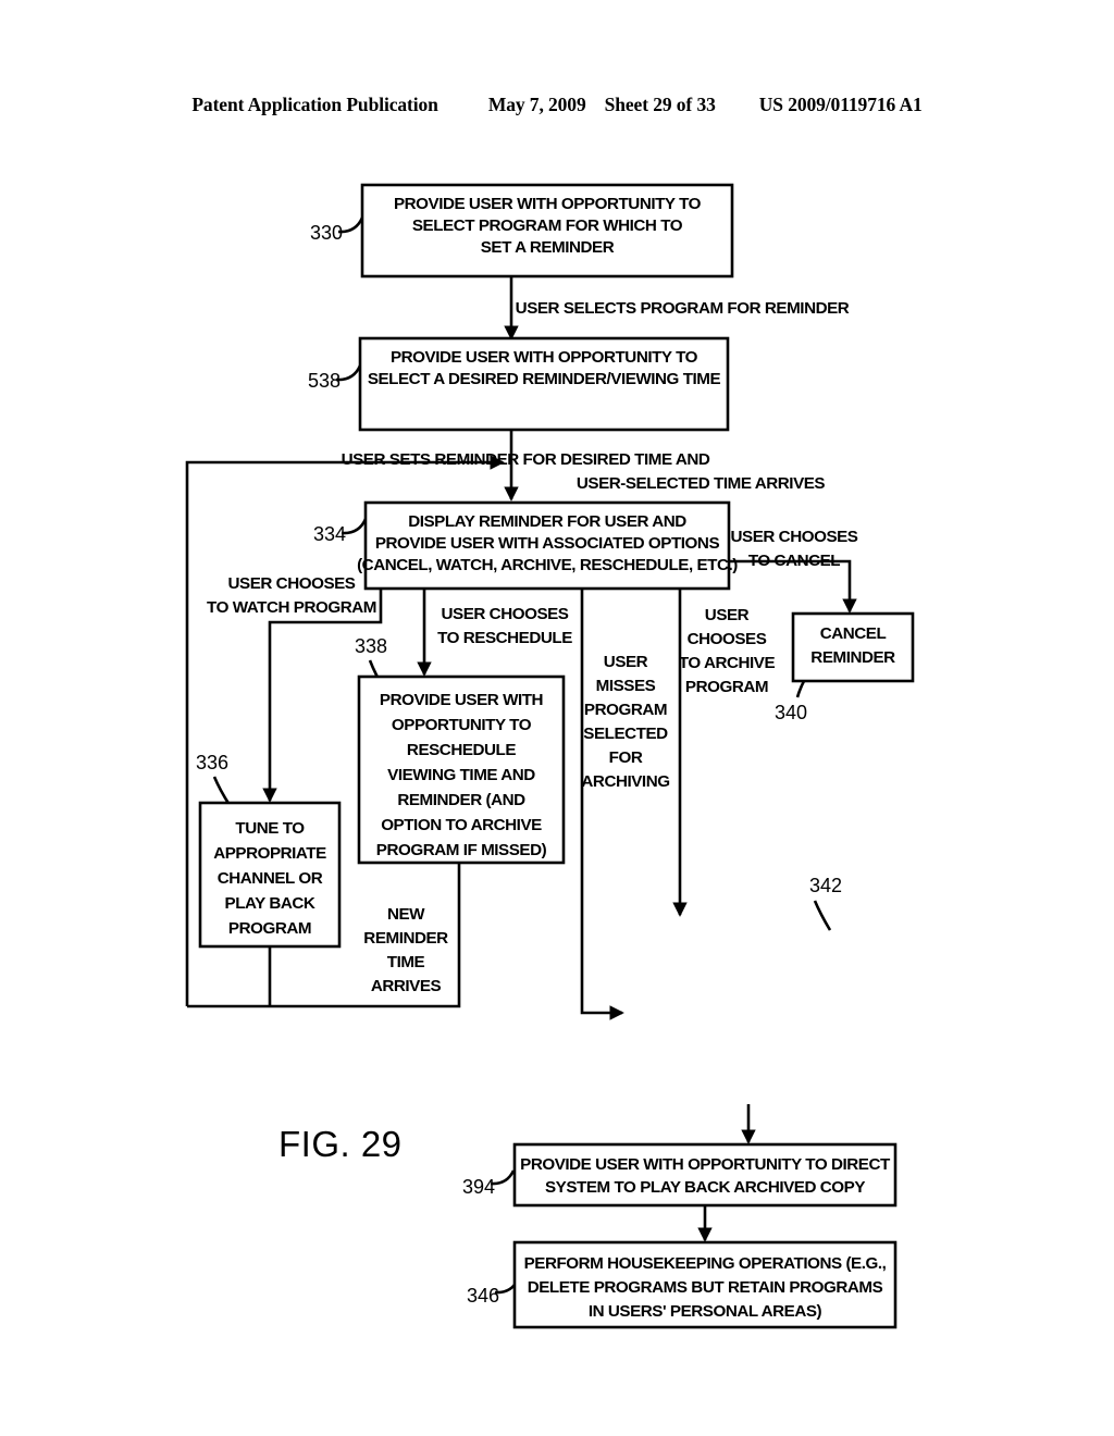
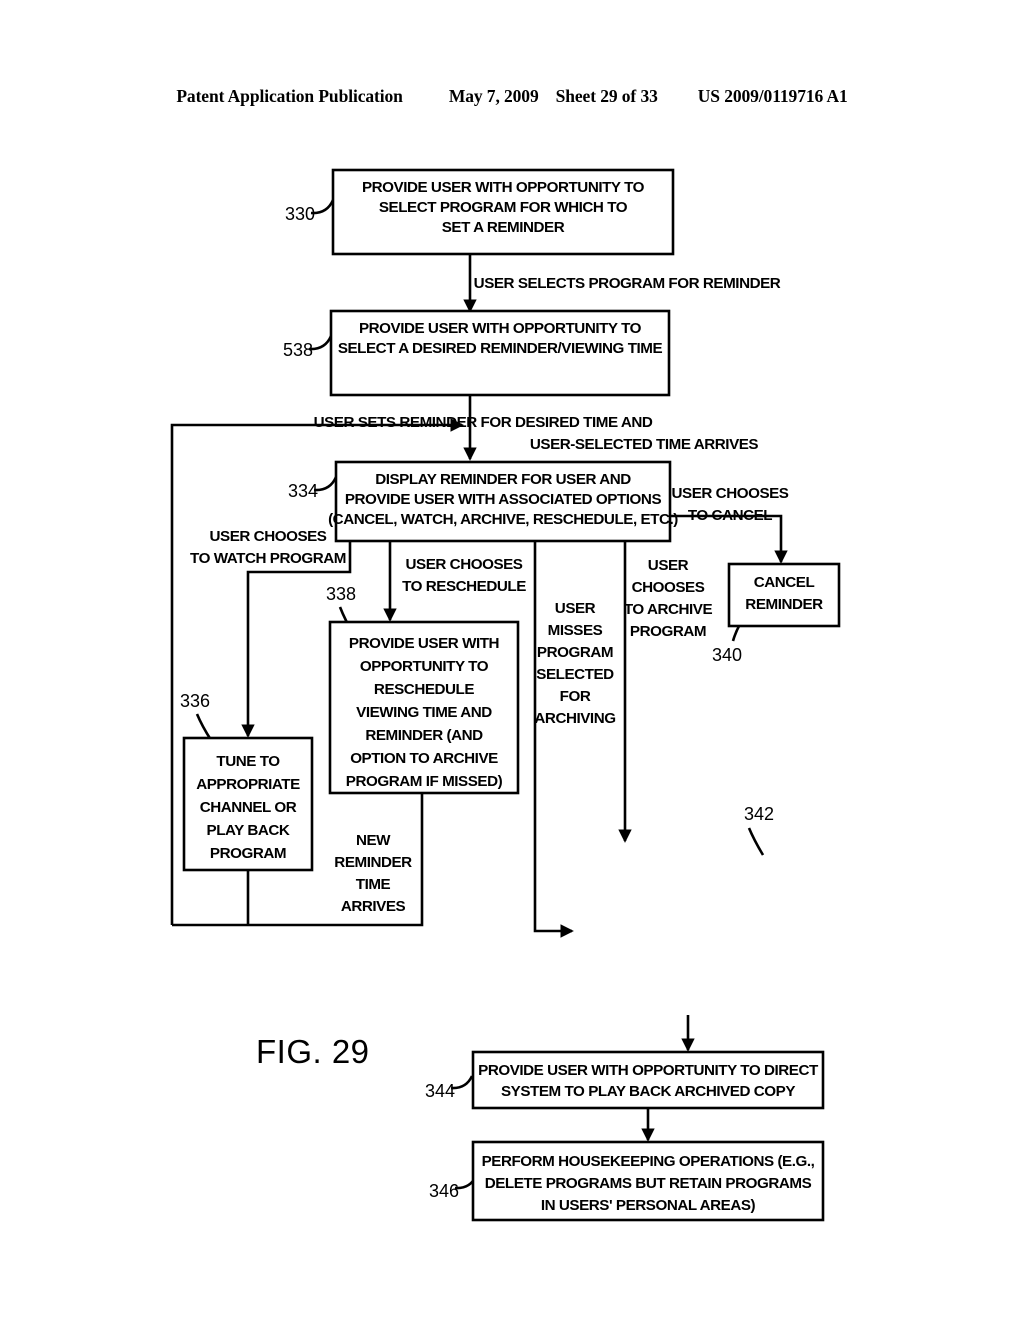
  Patent Application Publication
  May 7, 2009
  Sheet 29 of 33
  US 2009/0119716 A1
  PROVIDE USER WITH OPPORTUNITY TO
  SELECT PROGRAM FOR WHICH TO
  SET A REMINDER
  330
  PROVIDE USER WITH OPPORTUNITY TO
  SELECT A DESIRED REMINDER/VIEWING TIME
  538
  DISPLAY REMINDER FOR USER AND
  PROVIDE USER WITH ASSOCIATED OPTIONS
  (CANCEL, WATCH, ARCHIVE, RESCHEDULE, ETC.)
  334
  TUNE TO
  APPROPRIATE
  CHANNEL OR
  PLAY BACK
  PROGRAM
  336
  PROVIDE USER WITH
  OPPORTUNITY TO
  RESCHEDULE
  VIEWING TIME AND
  REMINDER (AND
  OPTION TO ARCHIVE
  PROGRAM IF MISSED)
  338
  CANCEL
  REMINDER
  340
  342
  PROVIDE USER WITH OPPORTUNITY TO DIRECT
  SYSTEM TO PLAY BACK ARCHIVED COPY
- 394
+ 344
  PERFORM HOUSEKEEPING OPERATIONS (E.G.,
  DELETE PROGRAMS BUT RETAIN PROGRAMS
  IN USERS' PERSONAL AREAS)
  346
  USER SELECTS PROGRAM FOR REMINDER
  USER SETS REMINDER FOR DESIRED TIME AND
  USER-SELECTED TIME ARRIVES
  USER CHOOSES
  TO WATCH PROGRAM
  USER CHOOSES
  TO RESCHEDULE
  USER CHOOSES
  TO CANCEL
  USER
  CHOOSES
  TO ARCHIVE
  PROGRAM
  USER
  MISSES
  PROGRAM
  SELECTED
  FOR
  ARCHIVING
  NEW
  REMINDER
  TIME
  ARRIVES
  FIG. 29
